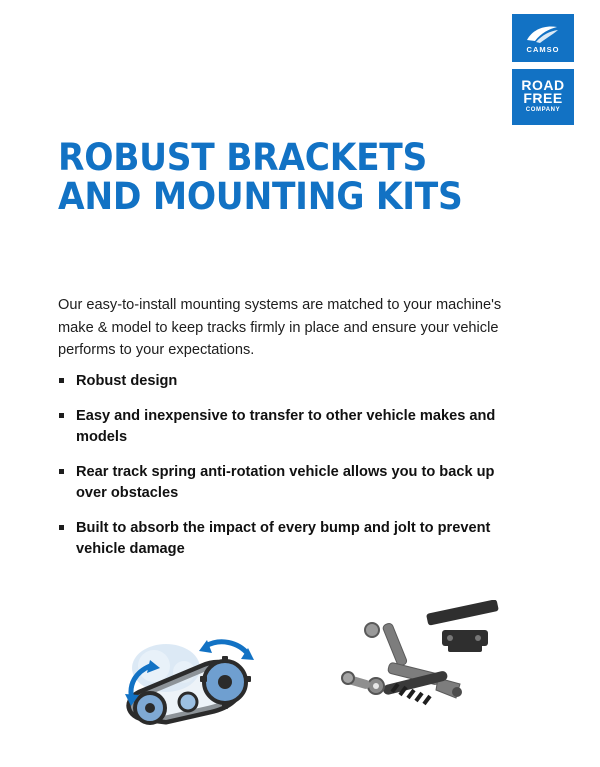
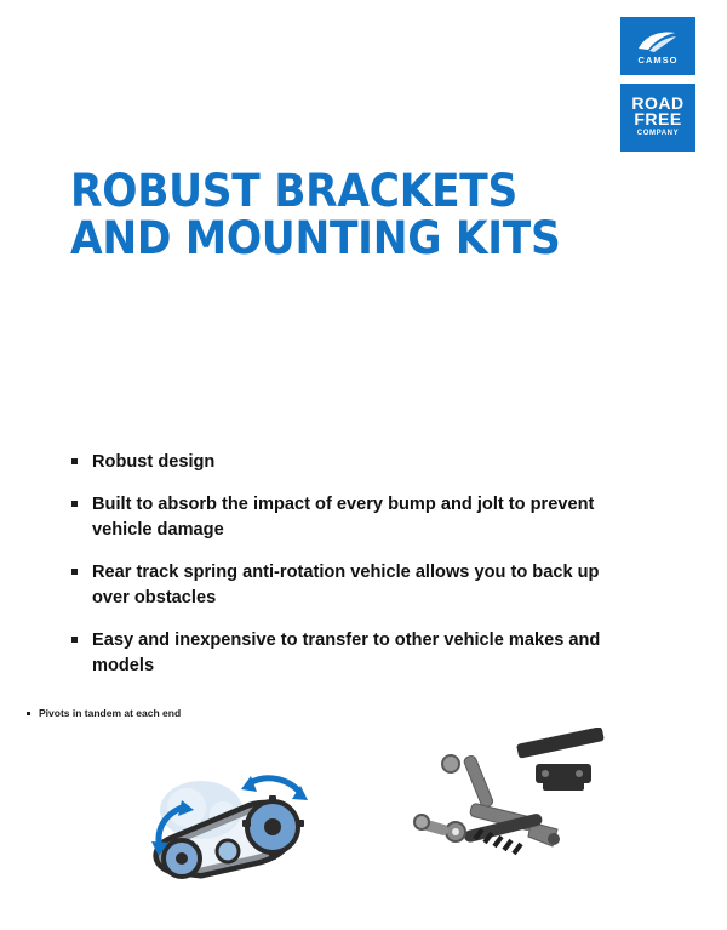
  CAMSO
  ROAD
  FREE
  ROBUST BRACKETS
  AND MOUNTING KITS
- Our easy-to-install mounting systems are matched to your machine's make & model to keep tracks firmly in place and ensure your vehicle performs to your expectations.
  Robust design
- Easy and inexpensive to transfer to other vehicle makes and models
+ Built to absorb the impact of every bump and jolt to prevent vehicle damage
  Rear track spring anti-rotation vehicle allows you to back up over obstacles
- Built to absorb the impact of every bump and jolt to prevent vehicle damage
+ Easy and inexpensive to transfer to other vehicle makes and models
+ Pivots in tandem at each end
